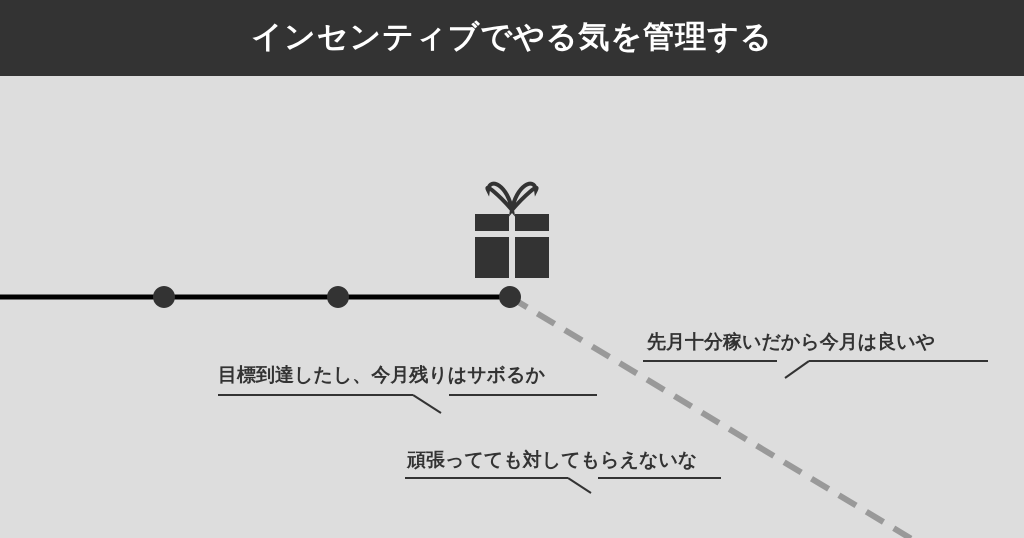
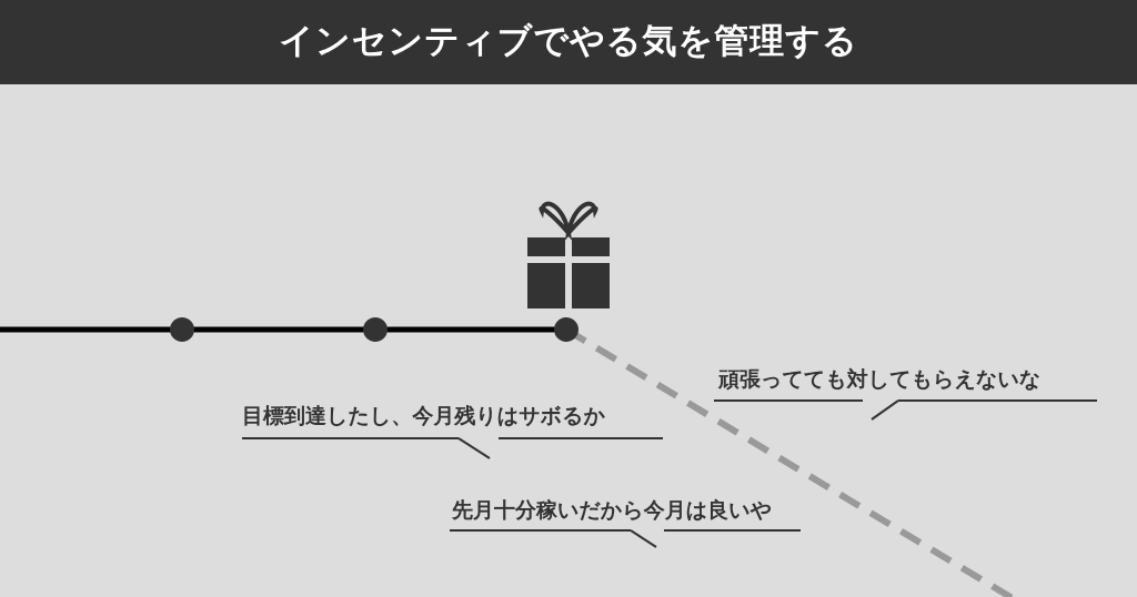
  インセンティブでやる気を管理する
- 先月十分稼いだから今月は良いや
+ 頑張ってても対してもらえないな
  目標到達したし、今月残りはサボるか
- 頑張ってても対してもらえないな
+ 先月十分稼いだから今月は良いや
